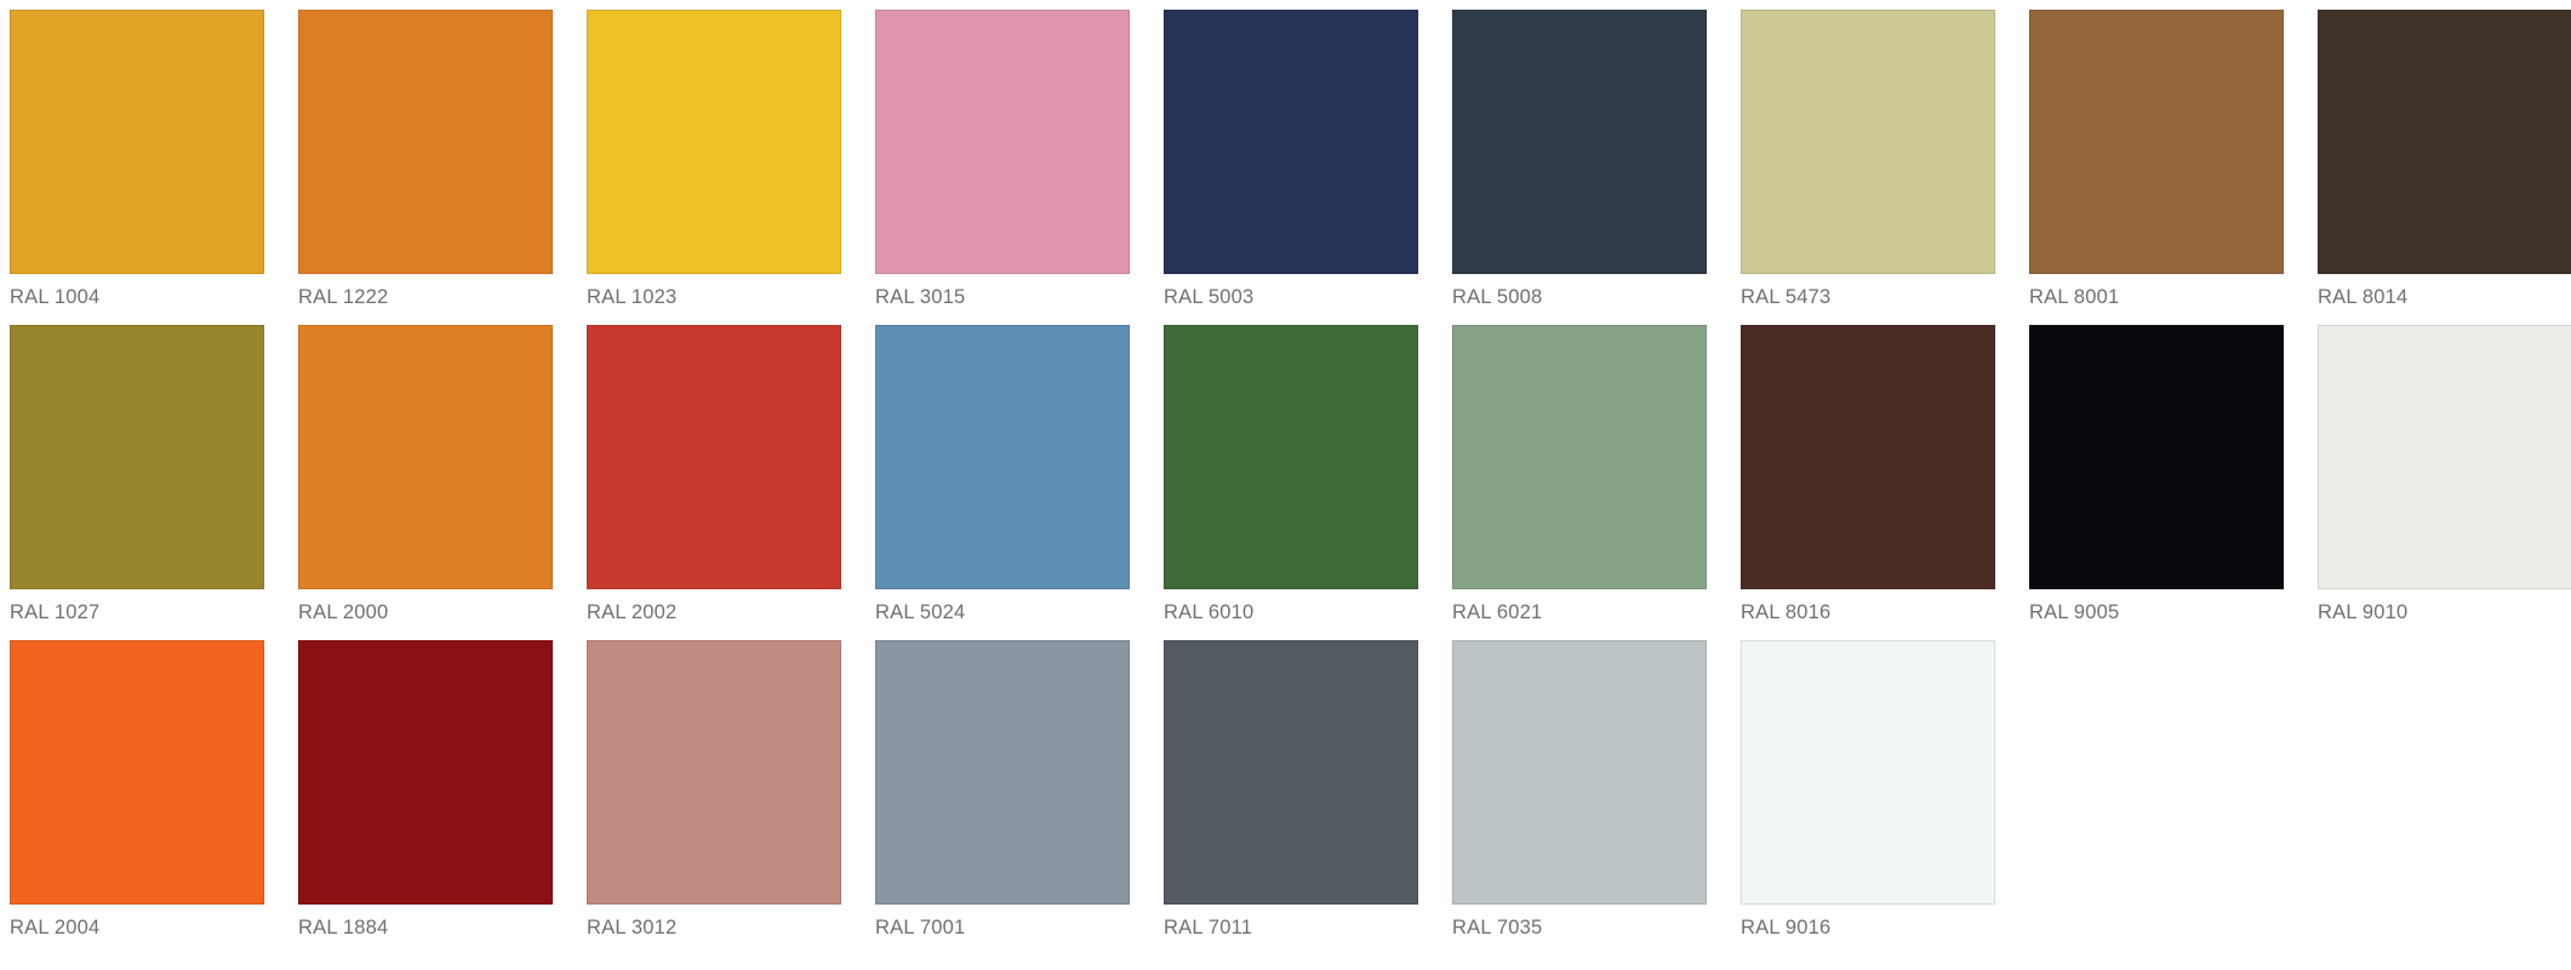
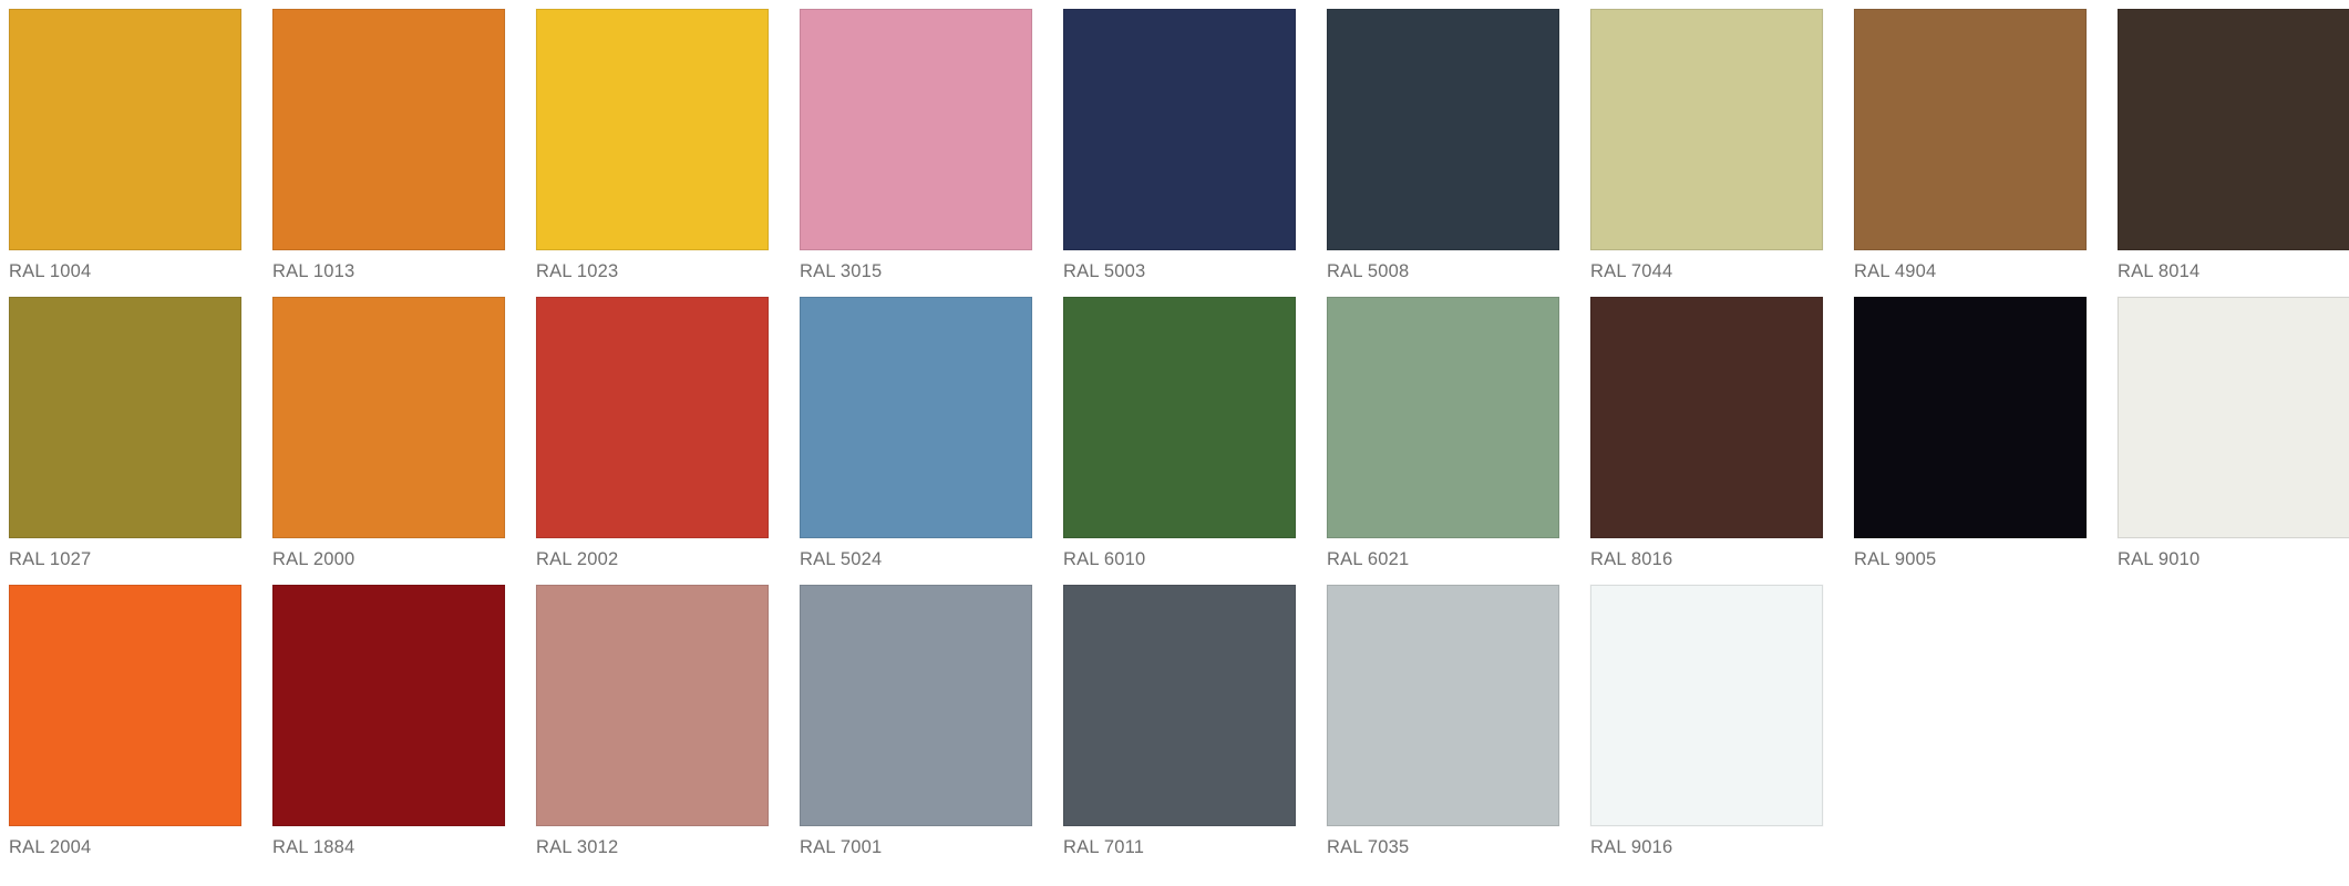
  RAL 1004
- RAL 1222
+ RAL 1013
  RAL 1023
  RAL 3015
  RAL 5003
  RAL 5008
- RAL 5473
+ RAL 7044
- RAL 8001
+ RAL 4904
  RAL 8014
  RAL 1027
  RAL 2000
  RAL 2002
  RAL 5024
  RAL 6010
  RAL 6021
  RAL 8016
  RAL 9005
  RAL 9010
  RAL 2004
  RAL 1884
  RAL 3012
  RAL 7001
  RAL 7011
  RAL 7035
  RAL 9016
